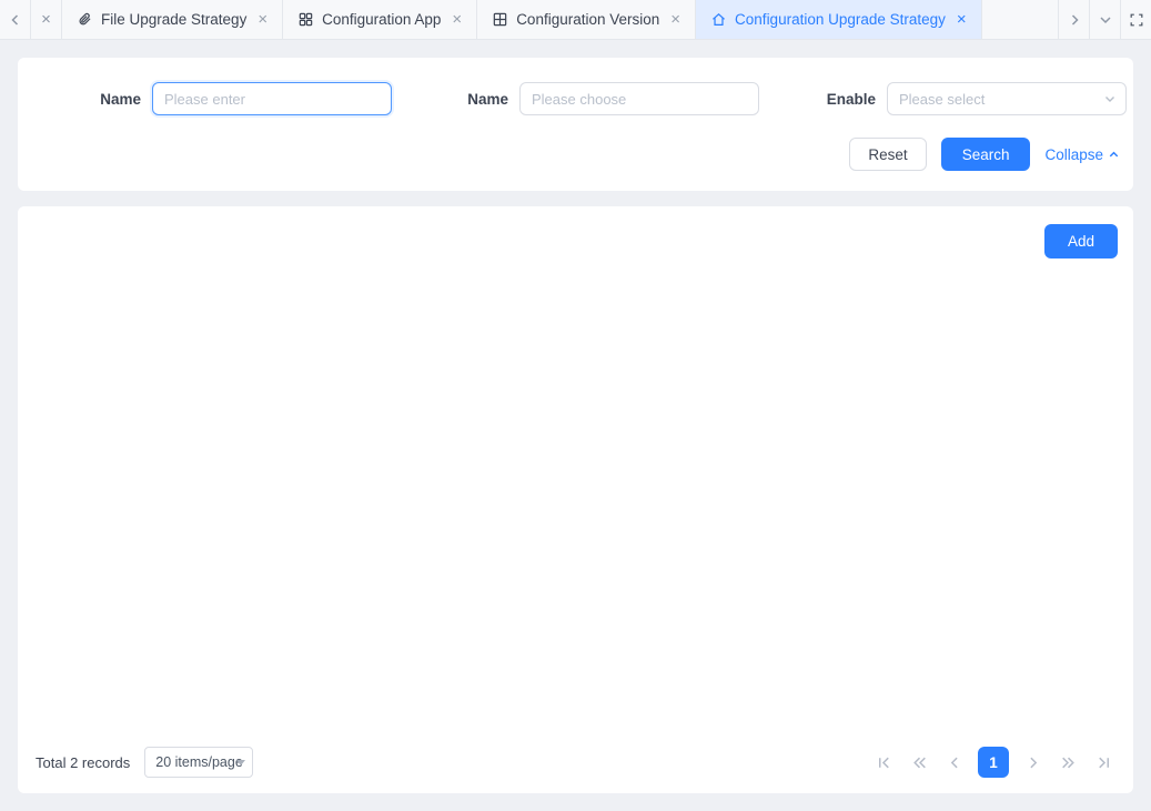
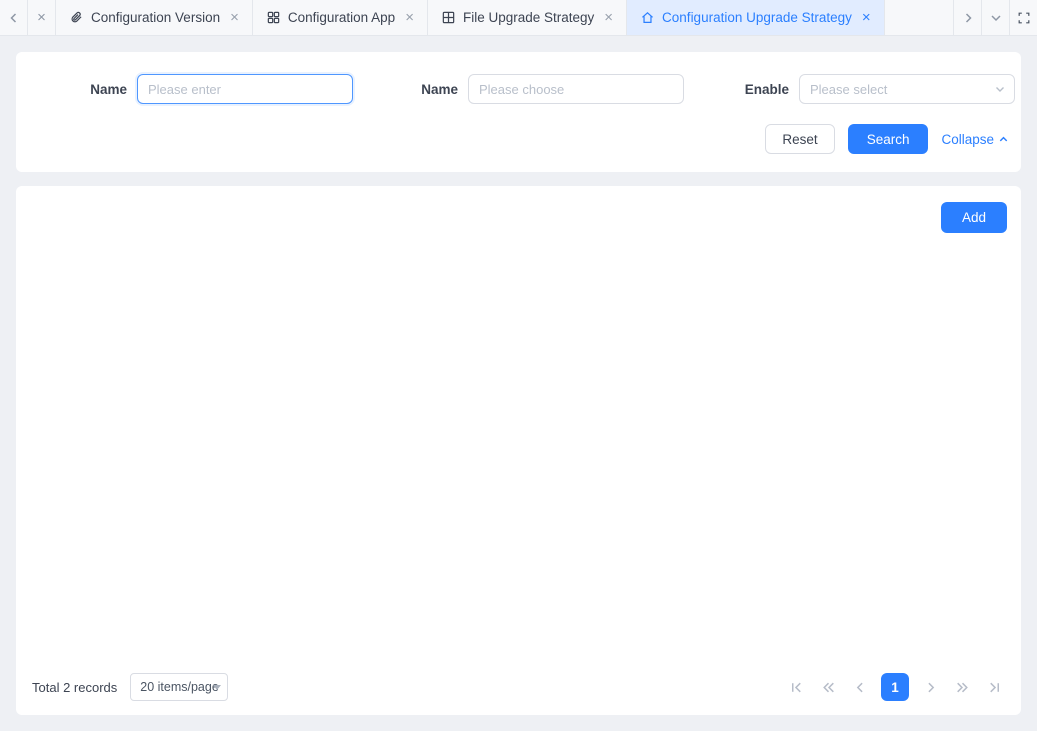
  ×
- File Upgrade Strategy
+ Configuration Version
  ×
  Configuration App
  ×
- Configuration Version
+ File Upgrade Strategy
  ×
  Configuration Upgrade Strategy
  ×
  Name
  Please enter
  Name
  Please choose
  Enable
  Please select
  Reset
  Search
  Collapse
  Add
  Total 2 records
  20 items/page
  1
